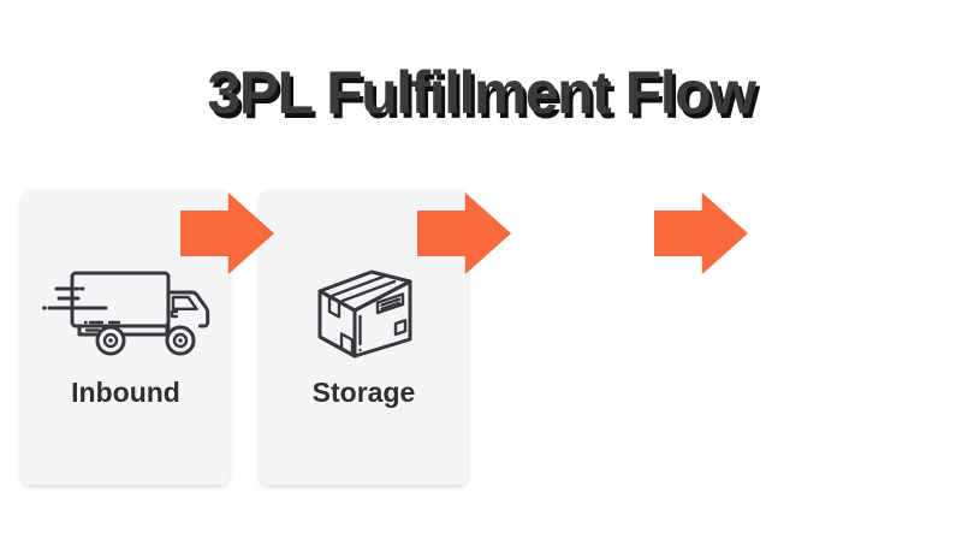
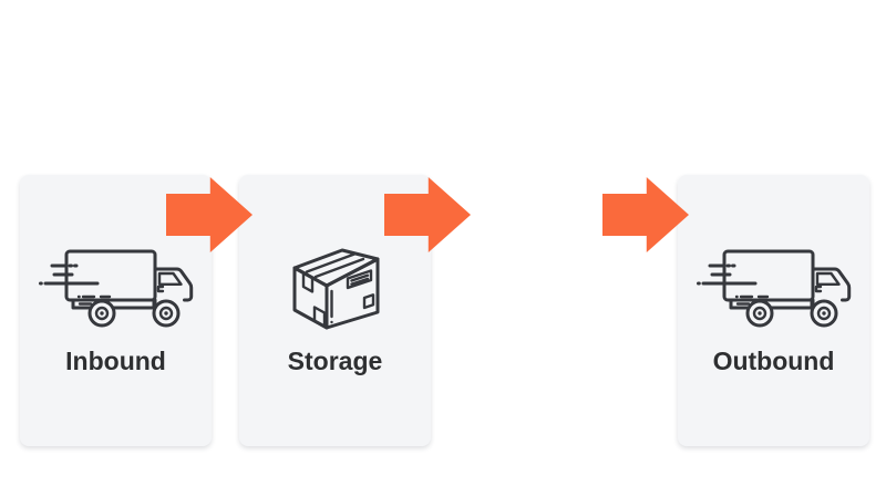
- 3PL Fulfillment Flow
  Inbound
  Storage
+ Outbound
